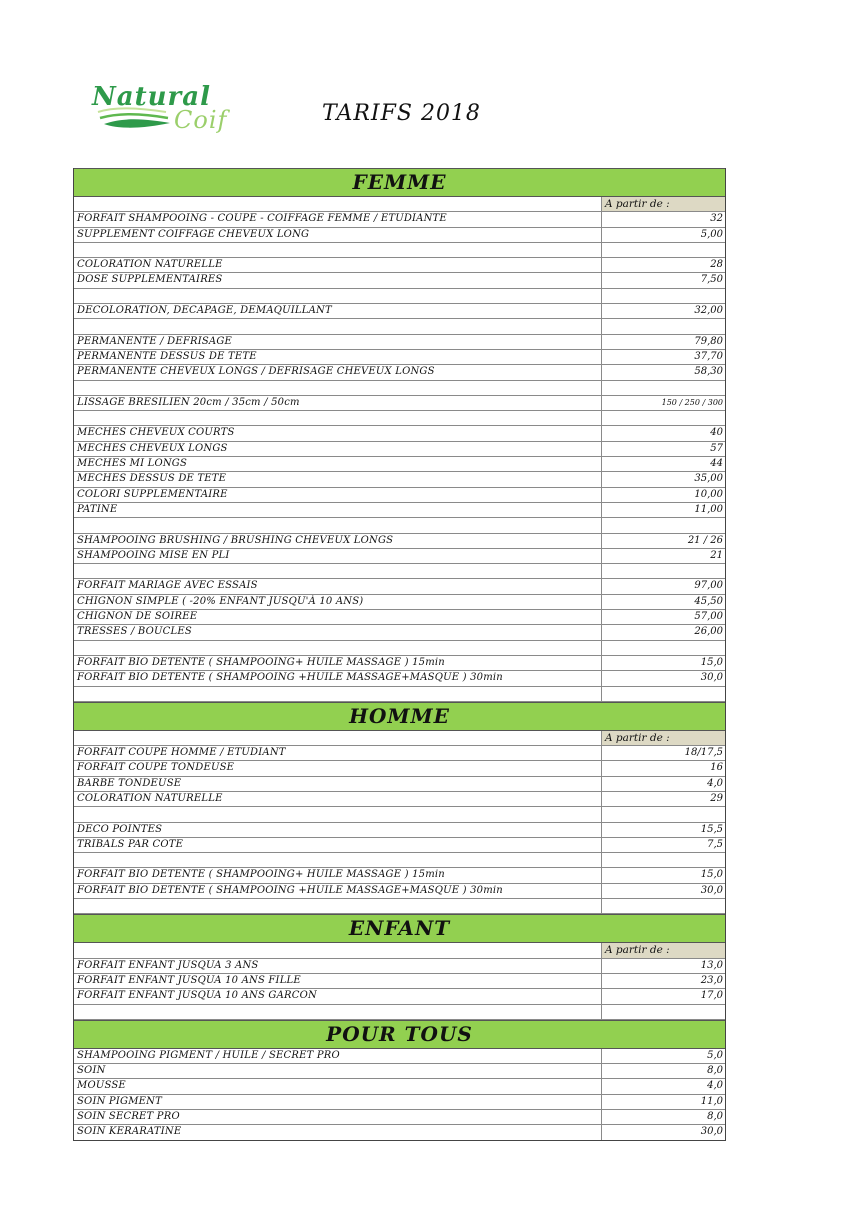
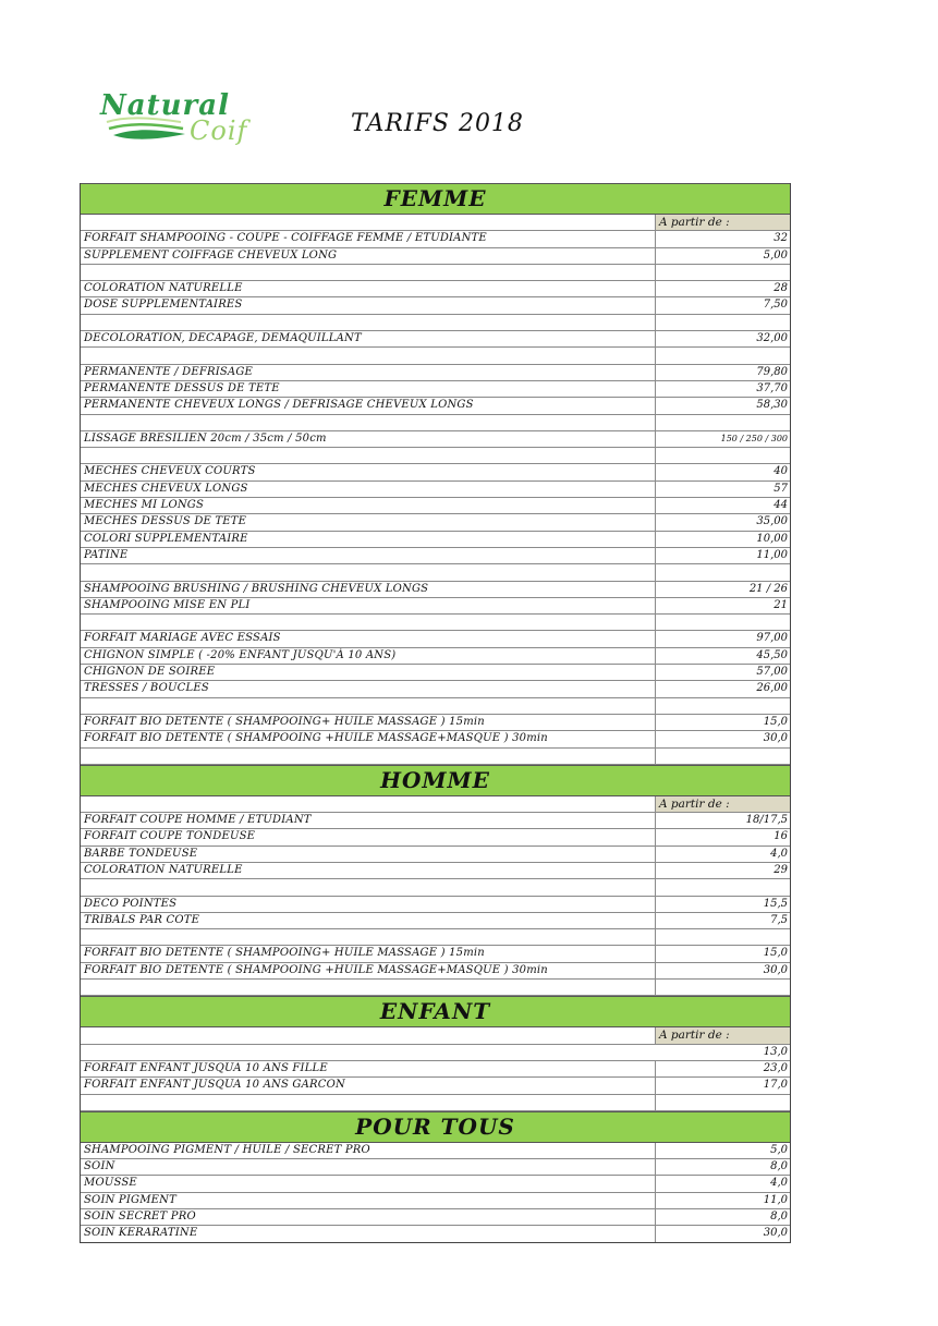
  Natural
  Coif
  TARIFS 2018
  FEMME
  A partir de :
  FORFAIT SHAMPOOING - COUPE - COIFFAGE FEMME / ETUDIANTE
  32
  SUPPLEMENT COIFFAGE CHEVEUX LONG
  5,00
  COLORATION NATURELLE
  28
  DOSE SUPPLEMENTAIRES
  7,50
  DECOLORATION, DECAPAGE, DEMAQUILLANT
  32,00
  PERMANENTE / DEFRISAGE
  79,80
  PERMANENTE DESSUS DE TETE
  37,70
  PERMANENTE CHEVEUX LONGS / DEFRISAGE CHEVEUX LONGS
  58,30
  LISSAGE BRESILIEN 20cm / 35cm / 50cm
  150 / 250 / 300
  MECHES CHEVEUX COURTS
  40
  MECHES CHEVEUX LONGS
  57
  MECHES MI LONGS
  44
  MECHES DESSUS DE TETE
  35,00
  COLORI SUPPLEMENTAIRE
  10,00
  PATINE
  11,00
  SHAMPOOING BRUSHING / BRUSHING CHEVEUX LONGS
  21 / 26
  SHAMPOOING MISE EN PLI
  21
  FORFAIT MARIAGE AVEC ESSAIS
  97,00
  CHIGNON SIMPLE ( -20% ENFANT JUSQU'À 10 ANS)
  45,50
  CHIGNON DE SOIREE
  57,00
  TRESSES / BOUCLES
  26,00
  FORFAIT BIO DETENTE ( SHAMPOOING+ HUILE MASSAGE ) 15min
  15,0
  FORFAIT BIO DETENTE ( SHAMPOOING +HUILE MASSAGE+MASQUE ) 30min
  30,0
  HOMME
  A partir de :
  FORFAIT COUPE HOMME / ETUDIANT
  18/17,5
  FORFAIT COUPE TONDEUSE
  16
  BARBE TONDEUSE
  4,0
  COLORATION NATURELLE
  29
  DECO POINTES
  15,5
  TRIBALS PAR COTE
  7,5
  FORFAIT BIO DETENTE ( SHAMPOOING+ HUILE MASSAGE ) 15min
  15,0
  FORFAIT BIO DETENTE ( SHAMPOOING +HUILE MASSAGE+MASQUE ) 30min
  30,0
  ENFANT
  A partir de :
- FORFAIT ENFANT JUSQUA 3 ANS
  13,0
  FORFAIT ENFANT JUSQUA 10 ANS FILLE
  23,0
  FORFAIT ENFANT JUSQUA 10 ANS GARCON
  17,0
  POUR TOUS
  SHAMPOOING PIGMENT / HUILE / SECRET PRO
  5,0
  SOIN
  8,0
  MOUSSE
  4,0
  SOIN PIGMENT
  11,0
  SOIN SECRET PRO
  8,0
  SOIN KERARATINE
  30,0
